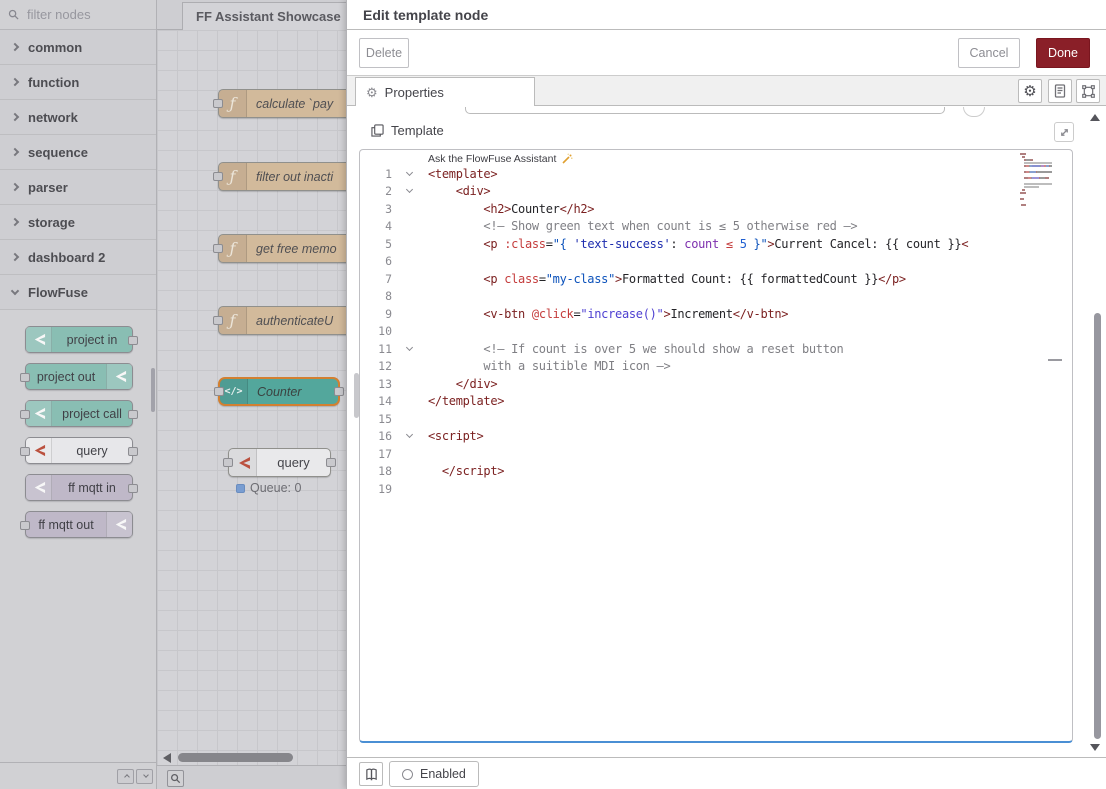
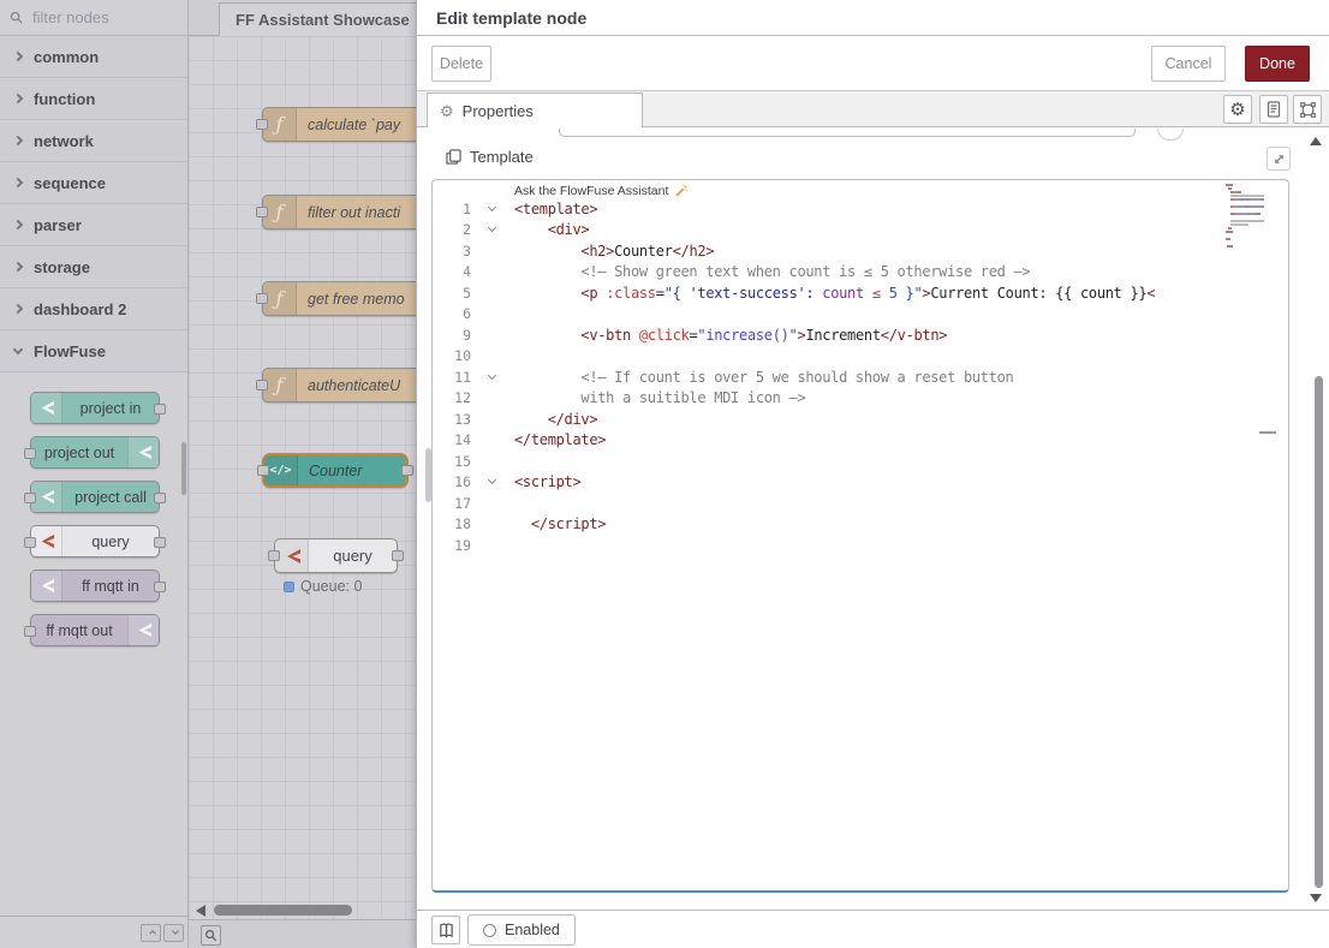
  filter nodes
  common
  function
  network
  sequence
  parser
  storage
  dashboard 2
  FlowFuse
  project in
  project out
  project call
  query
  ff mqtt in
  ff mqtt out
  FF Assistant Showcase
  ƒ
  calculate `pay
  ƒ
  filter out inacti
  ƒ
  get free memo
  ƒ
  authenticateU
  </>
  Counter
  query
  Queue: 0
  Edit template node
  Delete
  Cancel
  Done
  ⚙
  Properties
  ⚙
  Template
  Ask the FlowFuse Assistant
  1
  <template>
  2
  <div>
  3
  <h2>Counter</h2>
  4
  <!— Show green text when count is ≤ 5 otherwise red —>
  5
- <p :class="{ 'text-success': count ≤ 5 }">Current Cancel: {{ count }}<
+ <p :class="{ 'text-success': count ≤ 5 }">Current Count: {{ count }}<
  6
- 7
- <p class="my-class">Formatted Count: {{ formattedCount }}</p>
- 8
  9
  <v-btn @click="increase()">Increment</v-btn>
  10
  11
  <!— If count is over 5 we should show a reset button
  12
  with a suitible MDI icon —>
  13
  </div>
  14
  </template>
  15
  16
  <script>
  17
  18
  </script>
  19
  Enabled
